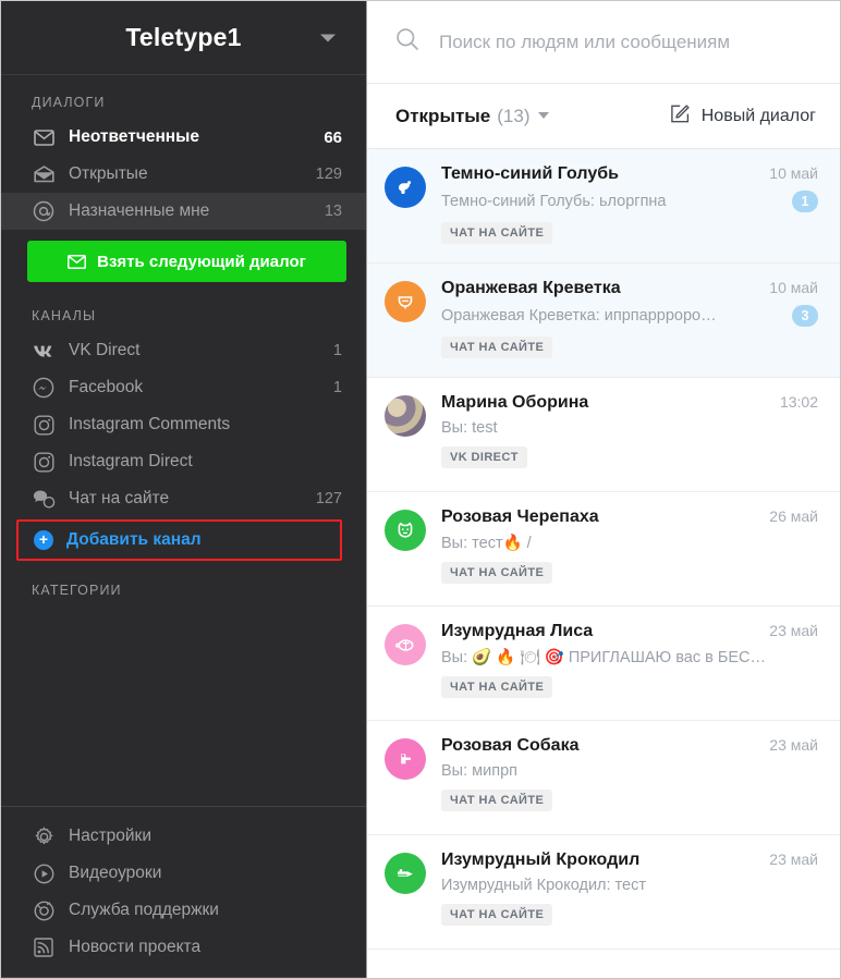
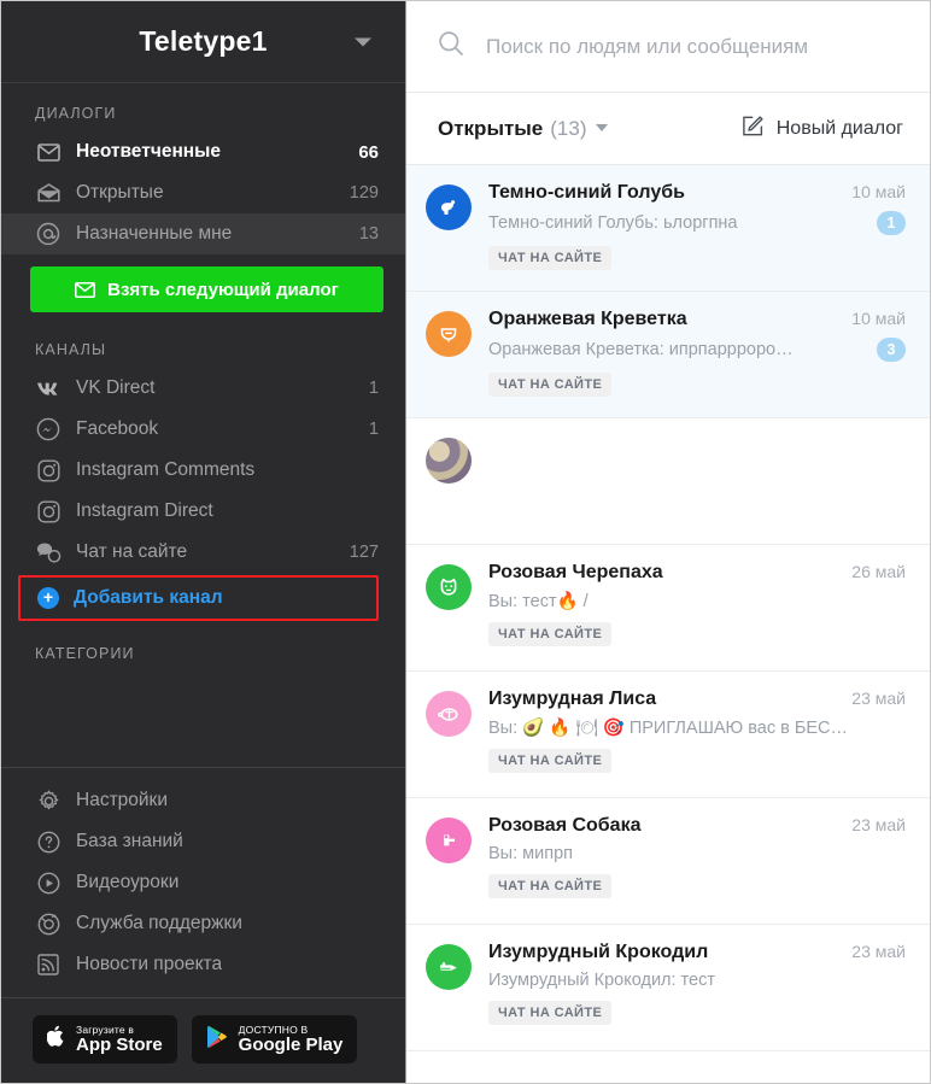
  Teletype1
  ДИАЛОГИ
  Неответченные
  66
  Открытые
  129
  Назначенные мне
  13
  Взять следующий диалог
  КАНАЛЫ
  VK Direct
  1
  Facebook
  1
  Instagram Comments
  Instagram Direct
  Чат на сайте
  127
  +
  Добавить канал
  КАТЕГОРИИ
  Настройки
+ База знаний
  Видеоуроки
  Служба поддержки
  Новости проекта
+ Загрузите в
+ App Store
+ ДОСТУПНО В
+ Google Play
  Поиск по людям или сообщениям
  Открытые
  (13)
  Новый диалог
  Темно-синий Голубь
  10 май
  Темно-синий Голубь: ьлоргпна
  1
  ЧАТ НА САЙТЕ
  Оранжевая Креветка
  10 май
  Оранжевая Креветка: ипрпаррроро…
  3
  ЧАТ НА САЙТЕ
- Марина Оборина
- 13:02
- Вы: test
- VK DIRECT
  Розовая Черепаха
  26 май
  Вы: тест🔥 /
  ЧАТ НА САЙТЕ
  Изумрудная Лиса
  23 май
  Вы: 🥑 🔥 🍽 🎯 ПРИГЛАШАЮ вас в БЕС…
  ЧАТ НА САЙТЕ
  Розовая Собака
  23 май
  Вы: мипрп
  ЧАТ НА САЙТЕ
  Изумрудный Крокодил
  23 май
  Изумрудный Крокодил: тест
  ЧАТ НА САЙТЕ
